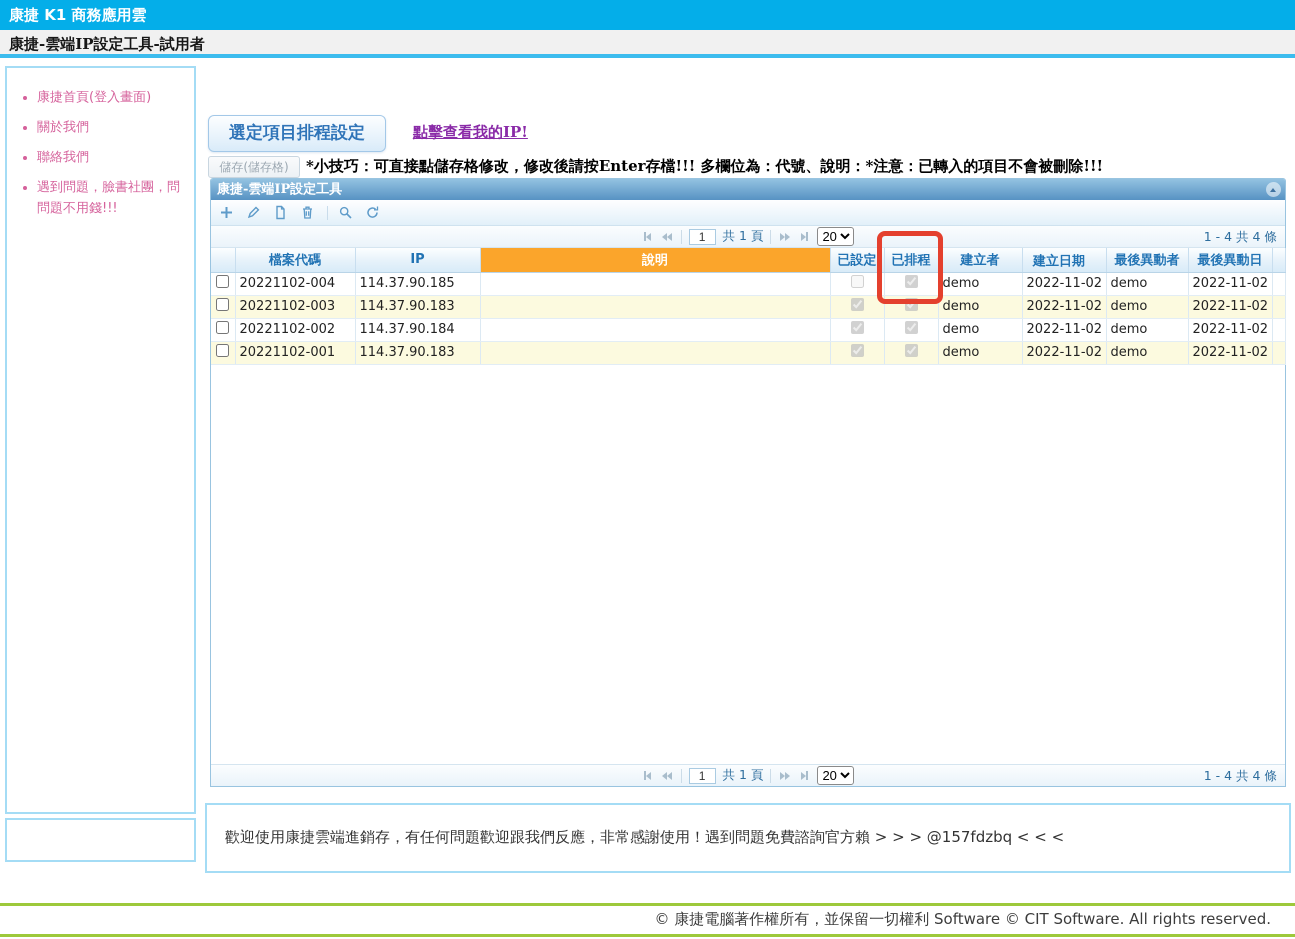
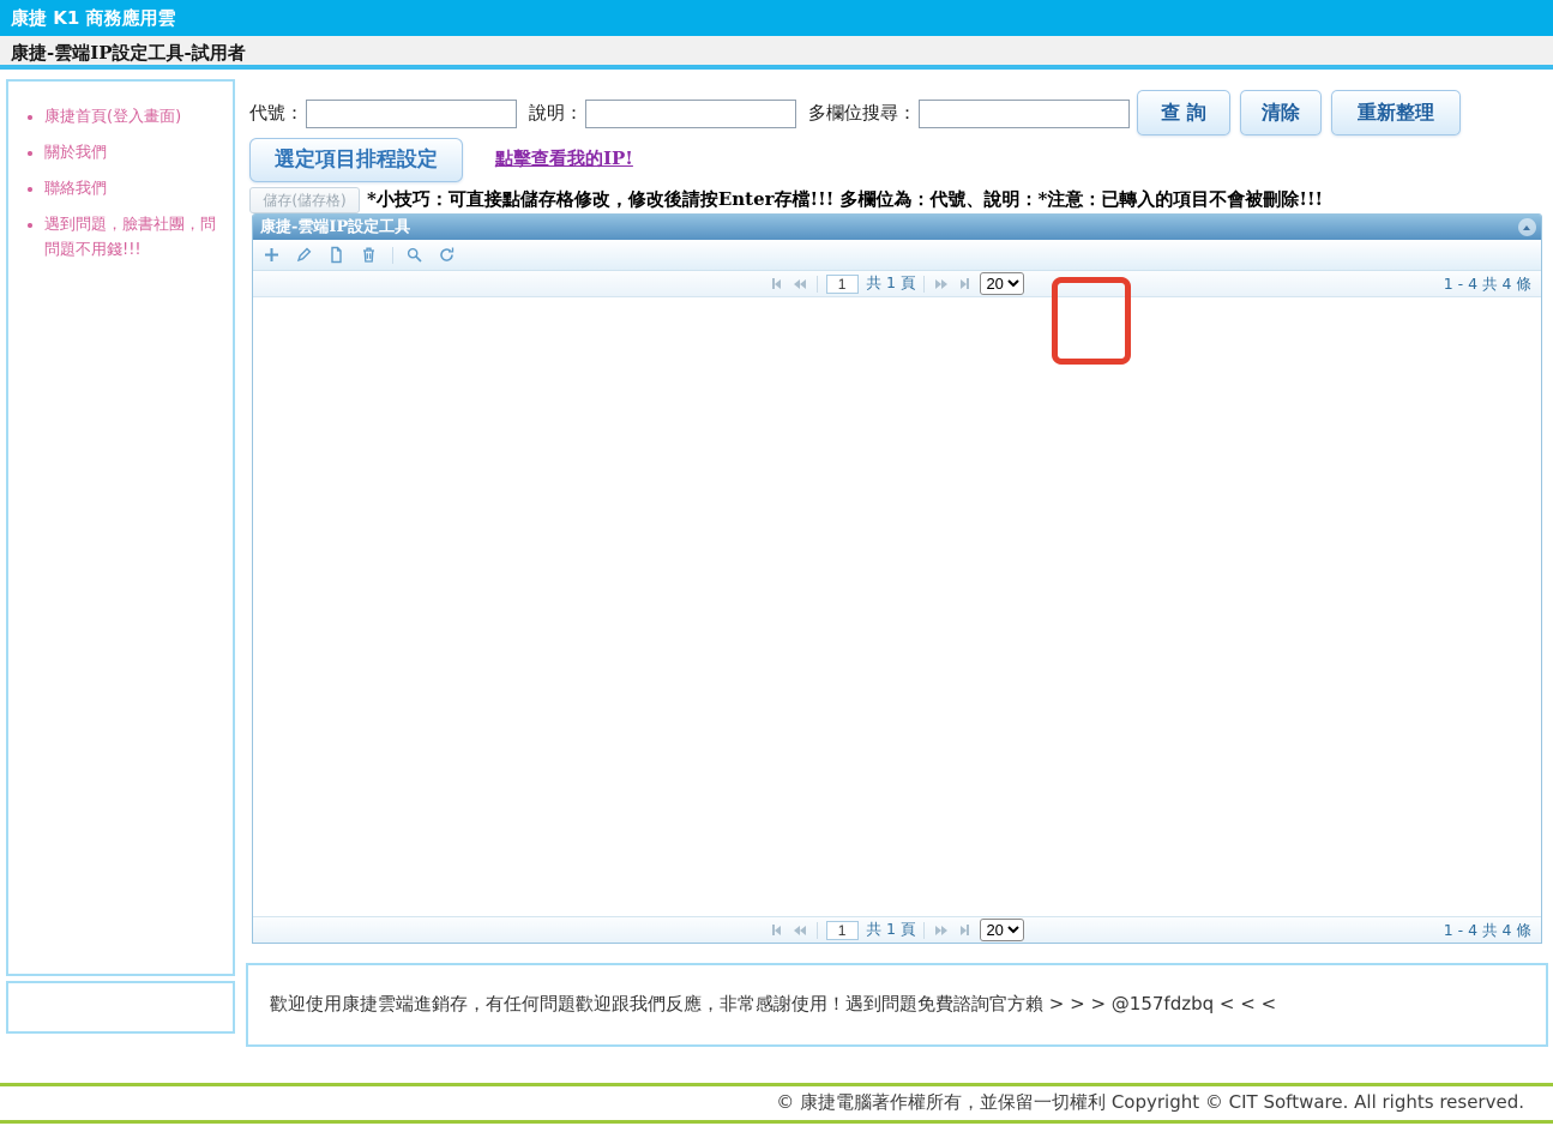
  康捷 K1 商務應用雲
  康捷-雲端IP設定工具-試用者
  康捷首頁(登入畫面)
  關於我們
  聯絡我們
  遇到問題，臉書社團，問問題不用錢!!!
+ 代號：
+ 說明：
+ 多欄位搜尋：
+ 查 詢
+ 清除
+ 重新整理
  選定項目排程設定
  點擊查看我的IP!
  儲存(儲存格)
  *小技巧：可直接點儲存格修改，修改後請按Enter存檔!!! 多欄位為：代號、說明：*注意：已轉入的項目不會被刪除!!!
  康捷-雲端IP設定工具
  1
  共 1 頁
  20
  1 - 4 共 4 條
- 	檔案代碼	IP	說明	已設定	已排程	建立者	建立日期	最後異動者	最後異動日
- 	20221102-004	114.37.90.185				demo	2022-11-02	demo	2022-11-02
- 	20221102-003	114.37.90.183				demo	2022-11-02	demo	2022-11-02
- 	20221102-002	114.37.90.184				demo	2022-11-02	demo	2022-11-02
- 	20221102-001	114.37.90.183				demo	2022-11-02	demo	2022-11-02
  1
  共 1 頁
  20
  1 - 4 共 4 條
  歡迎使用康捷雲端進銷存，有任何問題歡迎跟我們反應，非常感謝使用！遇到問題免費諮詢官方賴 > > > @157fdzbq < < <
- © 康捷電腦著作權所有，並保留一切權利 Software © CIT Software. All rights reserved.
+ © 康捷電腦著作權所有，並保留一切權利 Copyright © CIT Software. All rights reserved.
